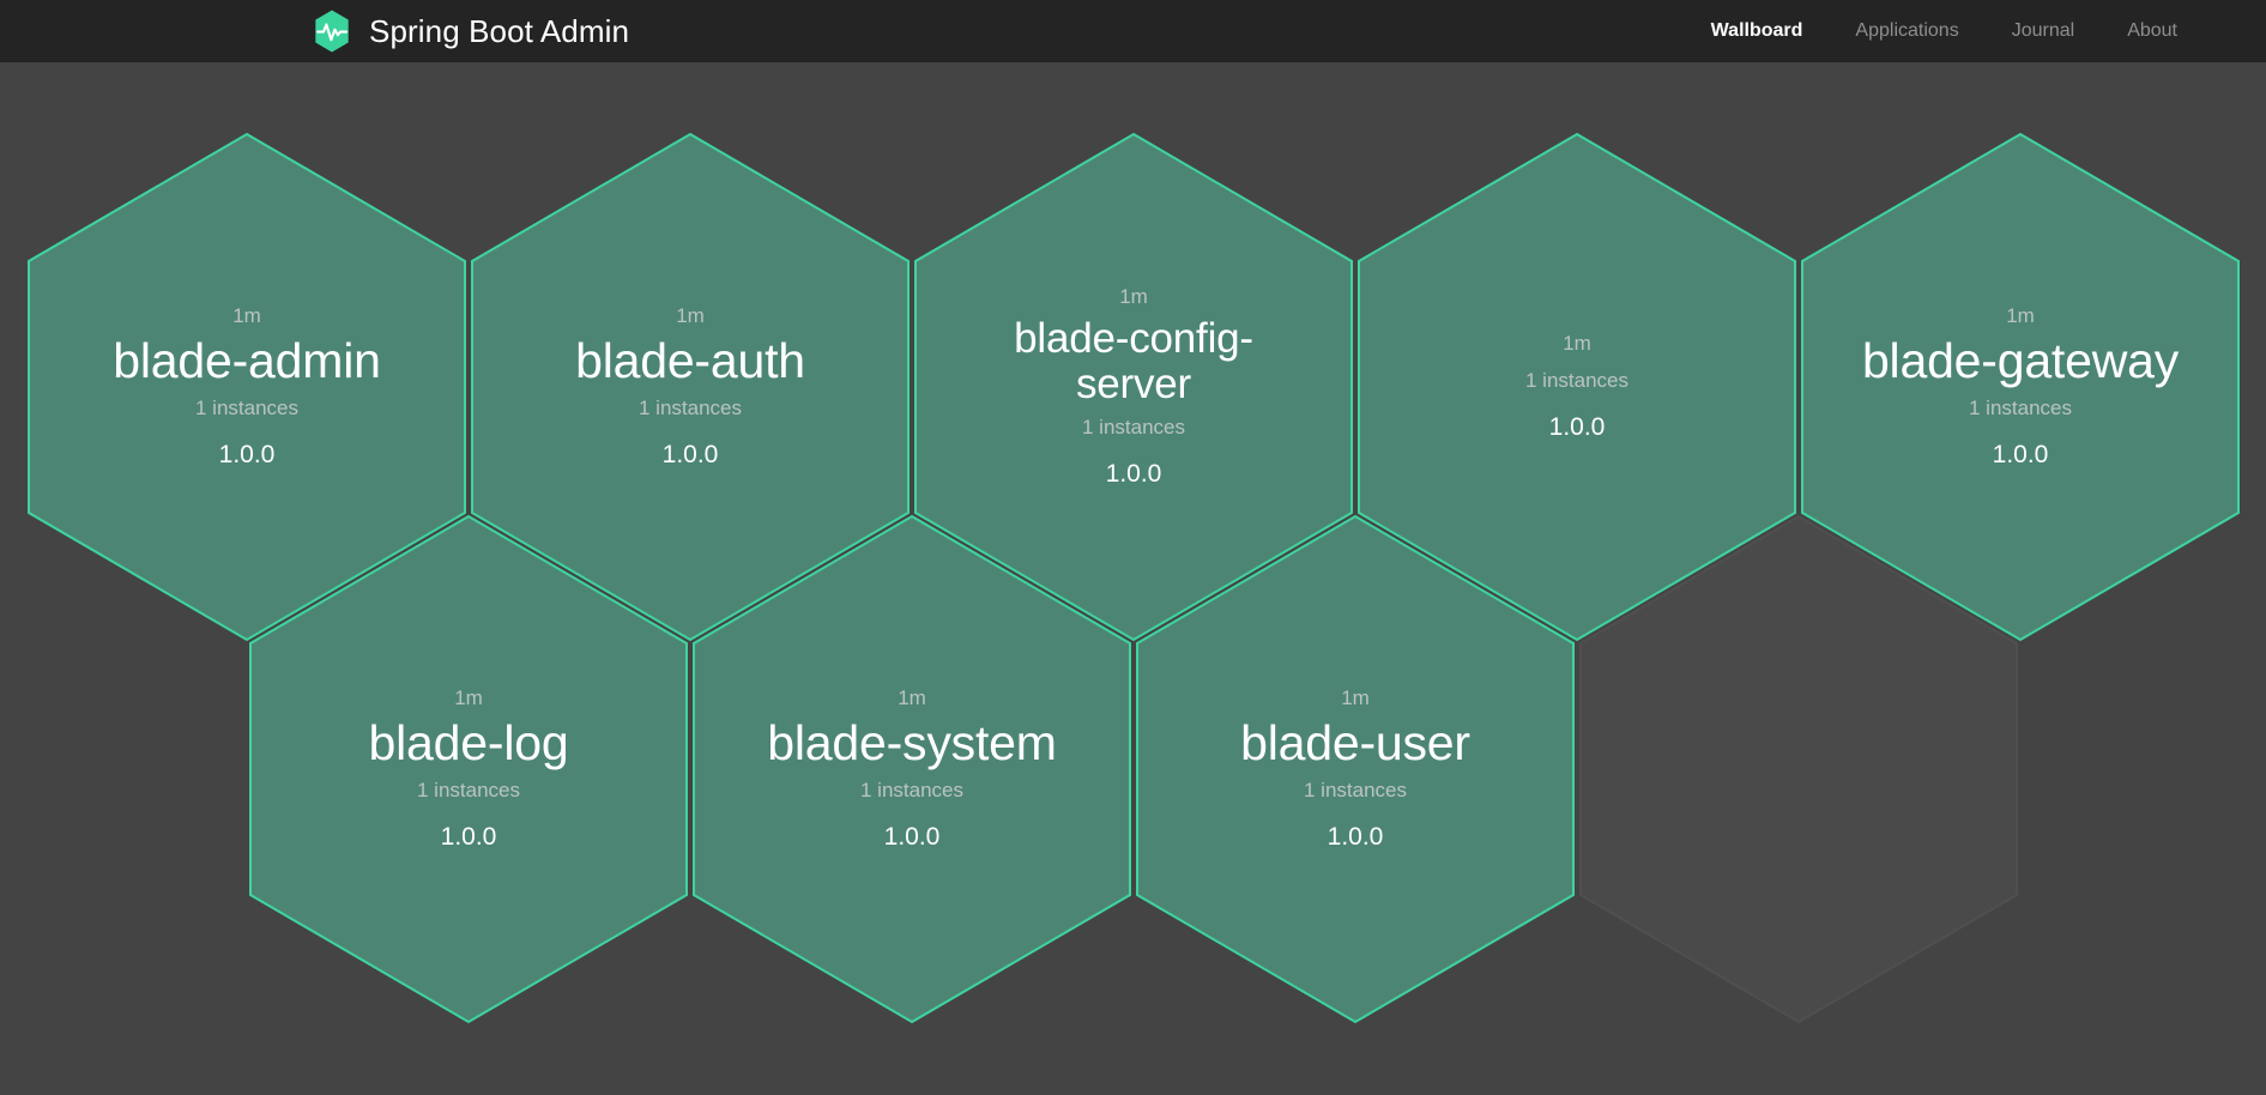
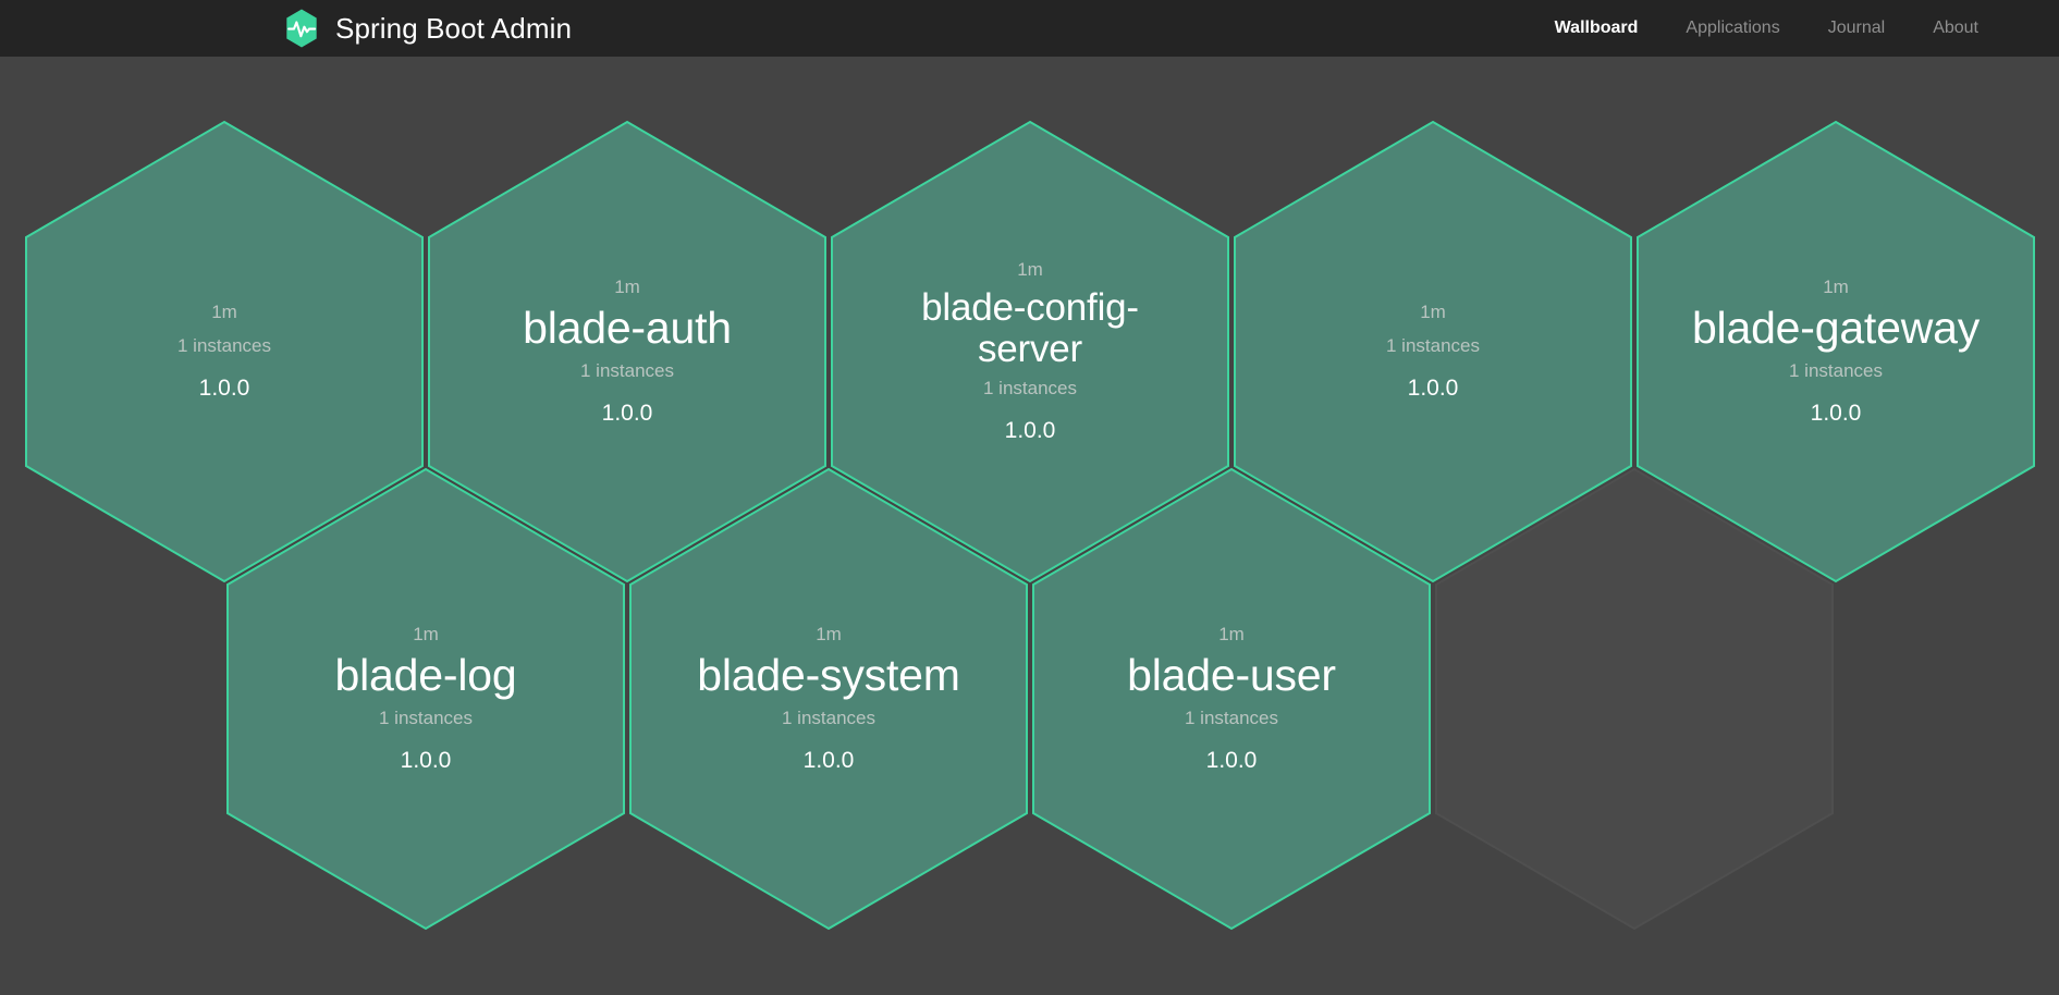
  Spring Boot Admin
  Wallboard
  Applications
  Journal
  About
  1m
- blade-admin
  1 instances
  1.0.0
  1m
  blade-auth
  1 instances
  1.0.0
  1m
  blade-config-server
  1 instances
  1.0.0
  1m
  1 instances
  1.0.0
  1m
  blade-gateway
  1 instances
  1.0.0
  1m
  blade-log
  1 instances
  1.0.0
  1m
  blade-system
  1 instances
  1.0.0
  1m
  blade-user
  1 instances
  1.0.0
